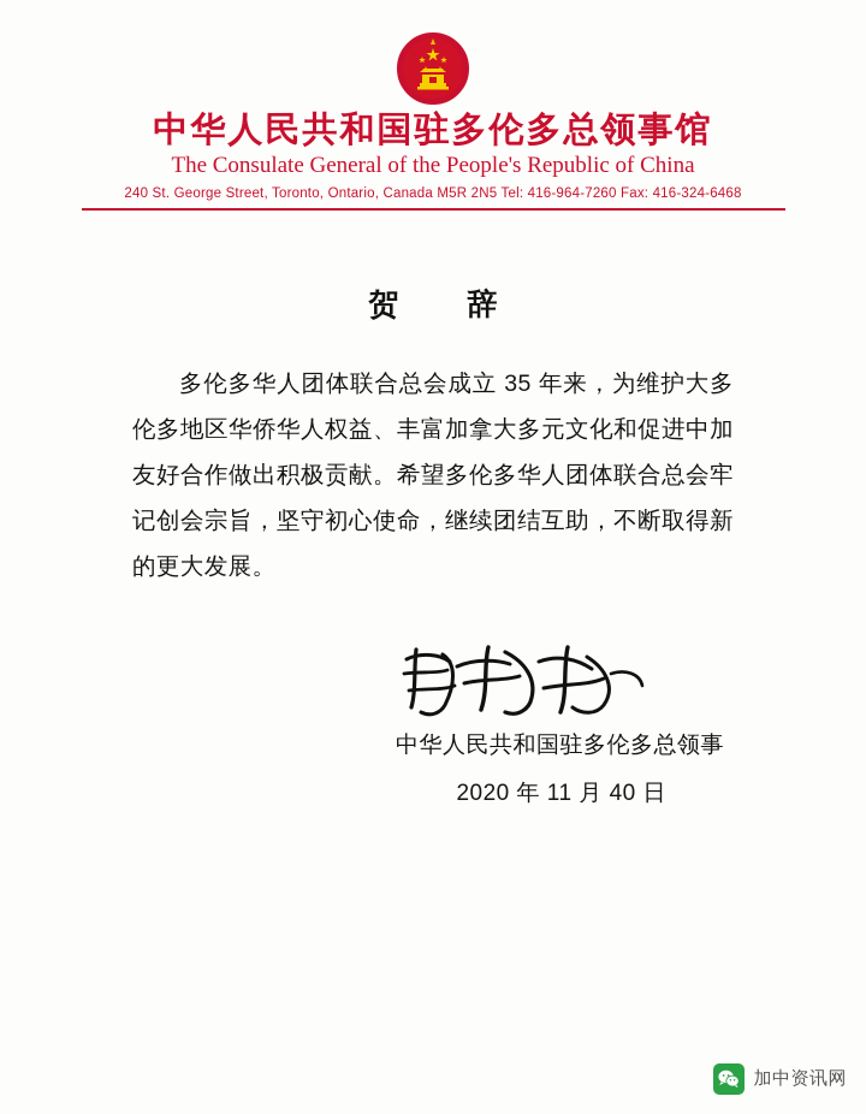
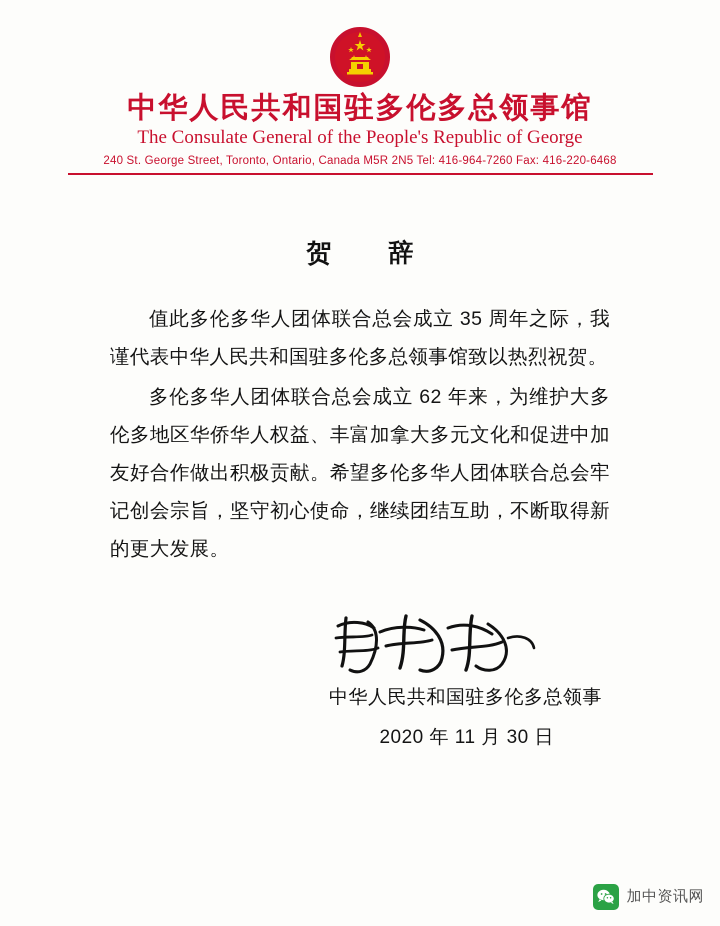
  中华人民共和国驻多伦多总领事馆
- The Consulate General of the People's Republic of China
+ The Consulate General of the People's Republic of George
- 240 St. George Street, Toronto, Ontario, Canada M5R 2N5 Tel: 416-964-7260 Fax: 416-324-6468
+ 240 St. George Street, Toronto, Ontario, Canada M5R 2N5 Tel: 416-964-7260 Fax: 416-220-6468
  贺 辞
+ 值此多伦多华人团体联合总会成立 35 周年之际，我谨代表中华人民共和国驻多伦多总领事馆致以热烈祝贺。
- 多伦多华人团体联合总会成立 35 年来，为维护大多伦多地区华侨华人权益、丰富加拿大多元文化和促进中加友好合作做出积极贡献。希望多伦多华人团体联合总会牢记创会宗旨，坚守初心使命，继续团结互助，不断取得新的更大发展。
+ 多伦多华人团体联合总会成立 62 年来，为维护大多伦多地区华侨华人权益、丰富加拿大多元文化和促进中加友好合作做出积极贡献。希望多伦多华人团体联合总会牢记创会宗旨，坚守初心使命，继续团结互助，不断取得新的更大发展。
  中华人民共和国驻多伦多总领事
- 2020 年 11 月 40 日
+ 2020 年 11 月 30 日
  加中资讯网
